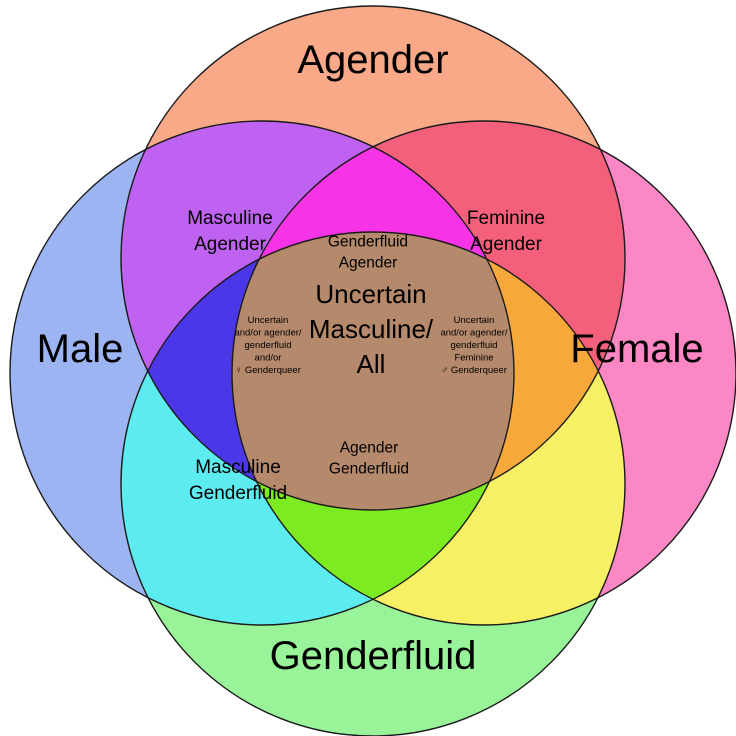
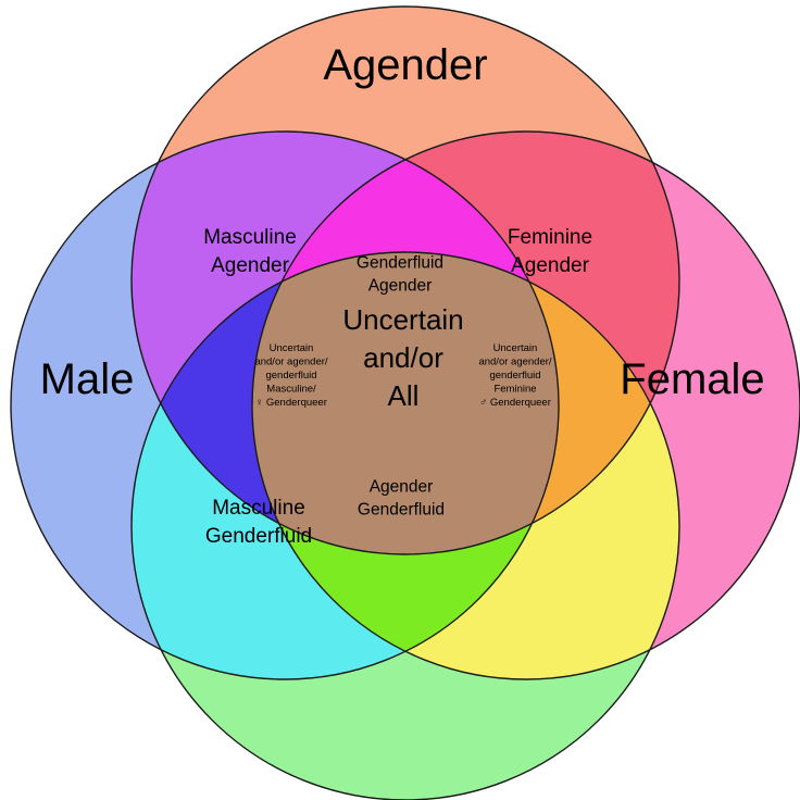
  Agender
  Male
  Female
- Genderfluid
  Masculine Agender
  Feminine Agender
  Genderfluid Agender
  Masculine Genderfluid
  Agender Genderfluid
- Uncertain and/or agender/ genderfluid and/or ♀ Genderqueer
+ Uncertain and/or agender/ genderfluid Masculine/ ♀ Genderqueer
  Uncertain and/or agender/ genderfluid Feminine ♂ Genderqueer
- Uncertain Masculine/ All
+ Uncertain and/or All
